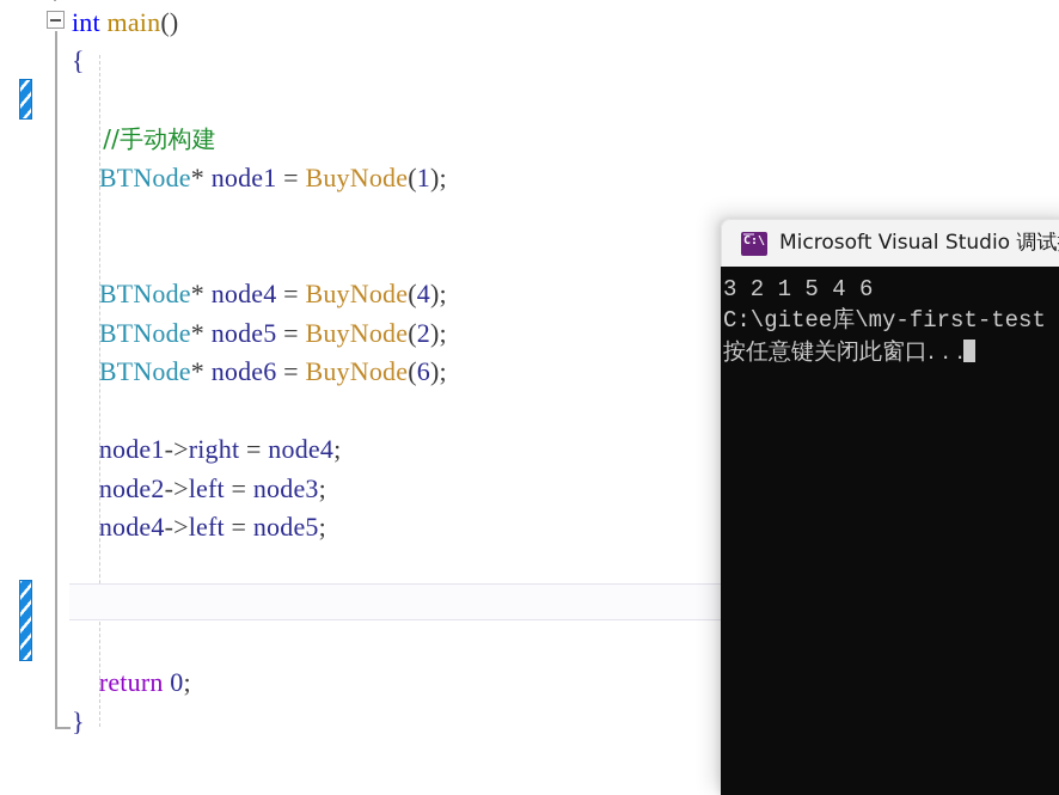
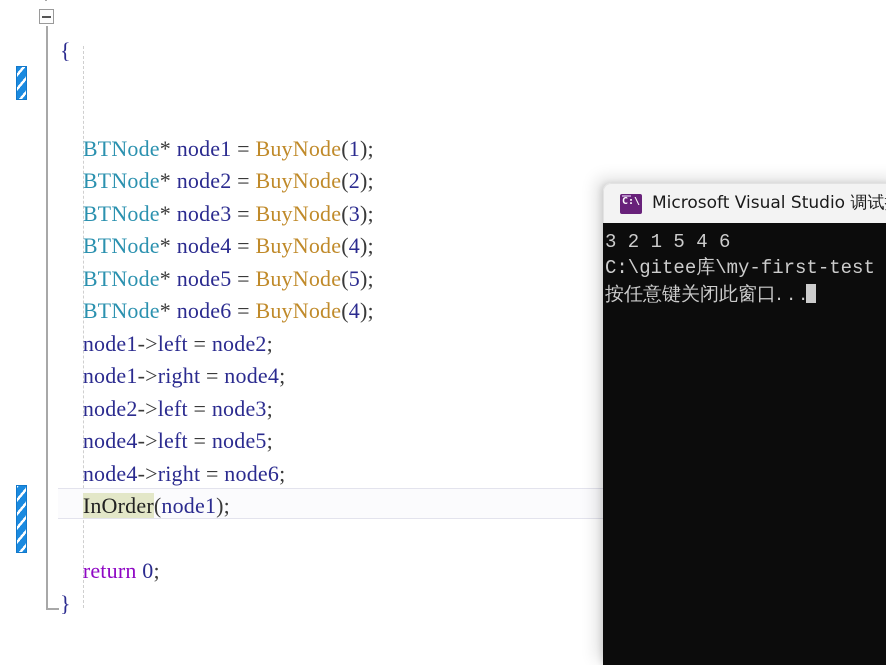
- int main()
  {
- //手动构建
  BTNode* node1 = BuyNode(1);
+ BTNode* node2 = BuyNode(2);
+ BTNode* node3 = BuyNode(3);
  BTNode* node4 = BuyNode(4);
- BTNode* node5 = BuyNode(2);
+ BTNode* node5 = BuyNode(5);
- BTNode* node6 = BuyNode(6);
+ BTNode* node6 = BuyNode(4);
+ node1->left = node2;
  node1->right = node4;
  node2->left = node3;
  node4->left = node5;
+ node4->right = node6;
+ InOrder(node1);
  return 0;
  }
  Microsoft Visual Studio 调试
  3 2 1 5 4 6
  C:\gitee库\my-first-test
  按任意键关闭此窗口. . .
